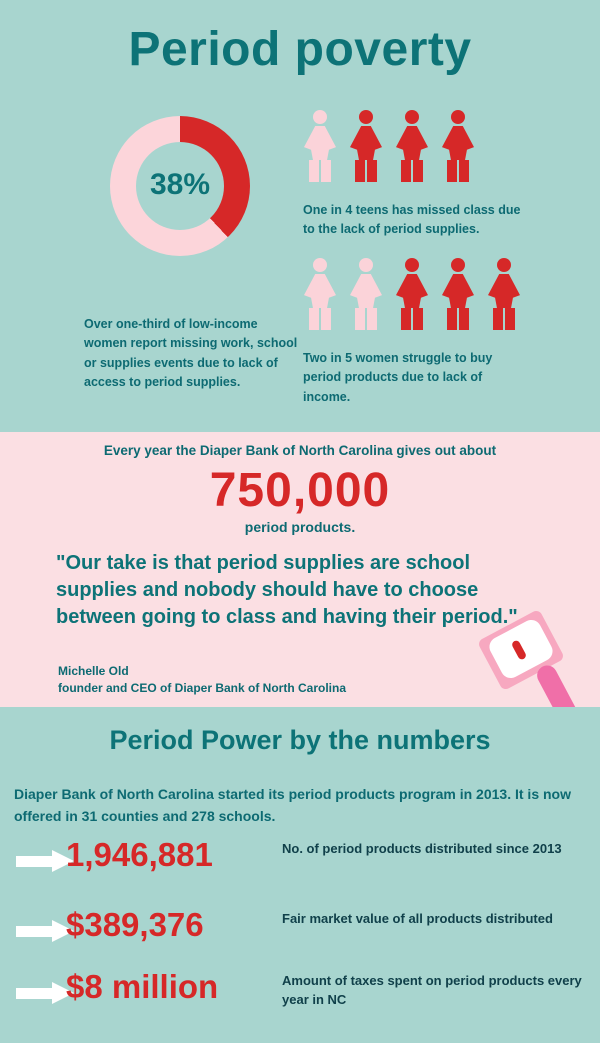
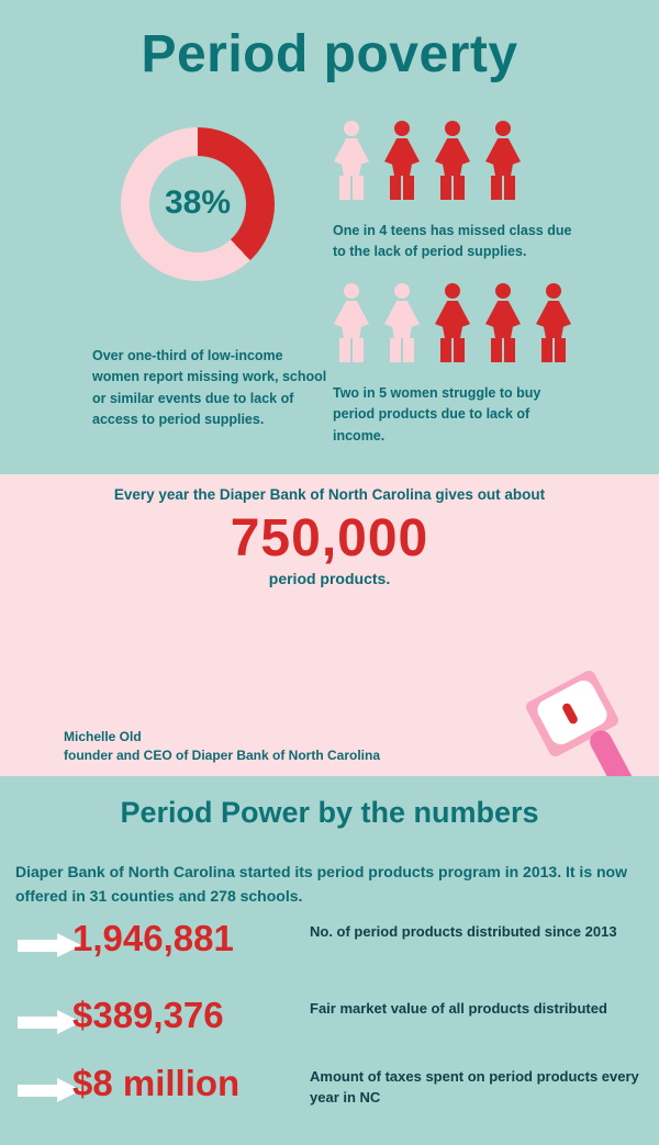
  Period poverty
  38%
- Over one-third of low-income women report missing work, school or supplies events due to lack of access to period supplies.
+ Over one-third of low-income women report missing work, school or similar events due to lack of access to period supplies.
  One in 4 teens has missed class due to the lack of period supplies.
  Two in 5 women struggle to buy period products due to lack of income.
  Every year the Diaper Bank of North Carolina gives out about
  750,000
  period products.
- "Our take is that period supplies are school supplies and nobody should have to choose between going to class and having their period."
  Michelle Old
  founder and CEO of Diaper Bank of North Carolina
  Period Power by the numbers
  Diaper Bank of North Carolina started its period products program in 2013. It is now offered in 31 counties and 278 schools.
  1,946,881
  No. of period products distributed since 2013
  $389,376
  Fair market value of all products distributed
  $8 million
  Amount of taxes spent on period products every year in NC
